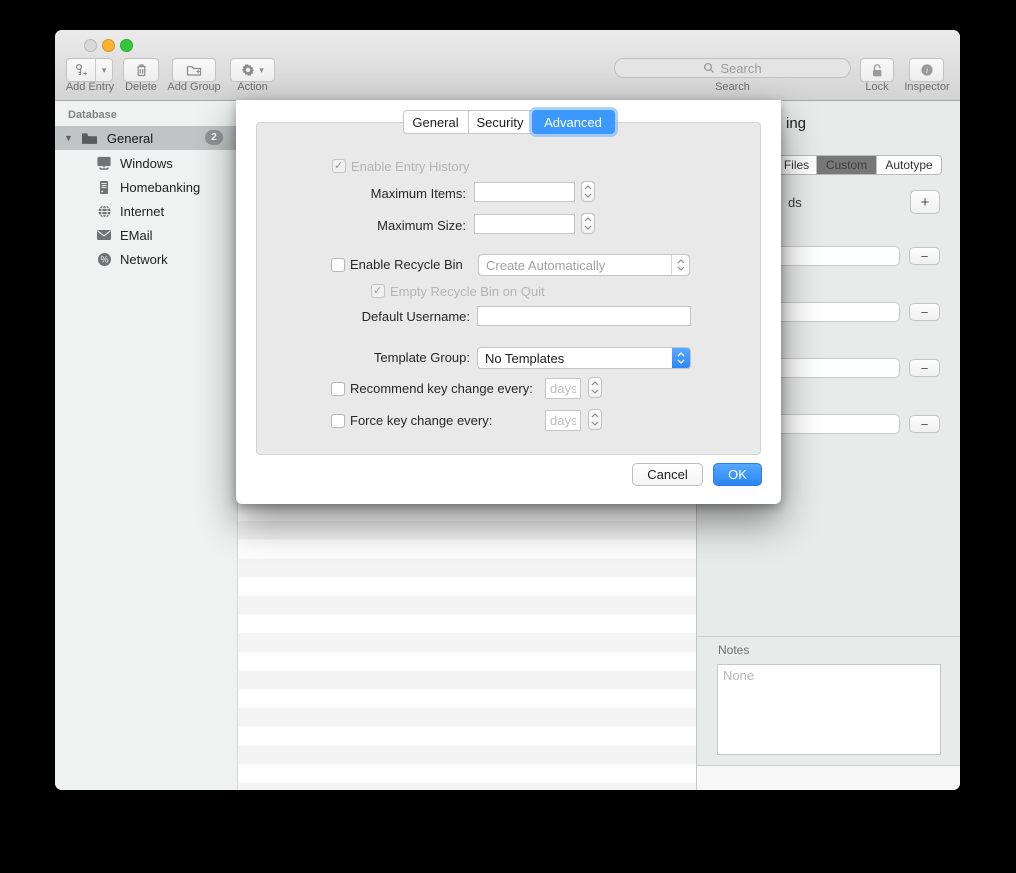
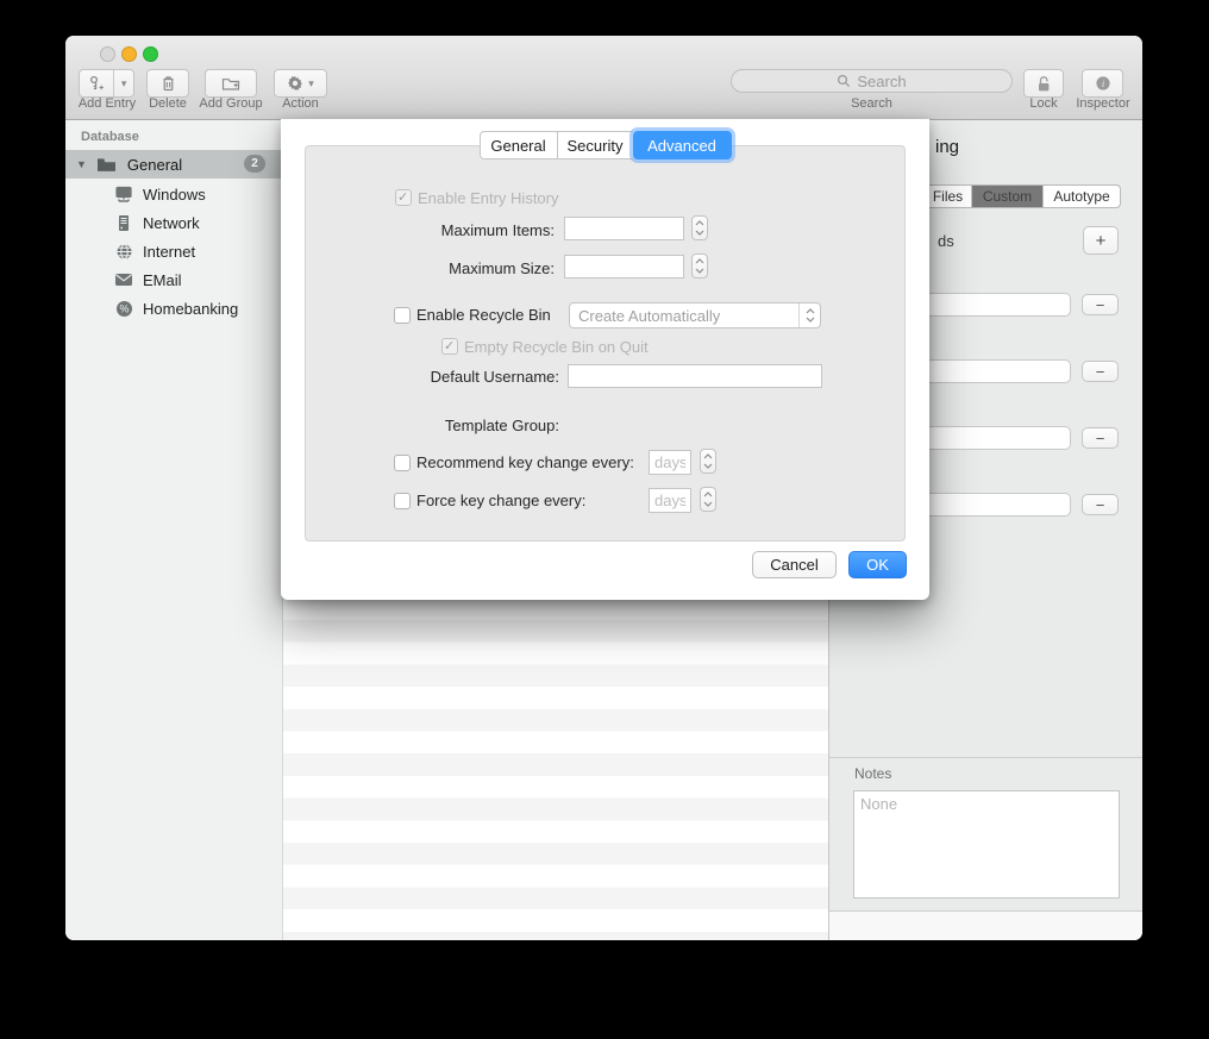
  ▾
  Add Entry
  Delete
  Add Group
  ▾
  Action
  Search
  Search
  Lock
  i
  Inspector
  Database
  ▼
  General
  2
  Windows
- Homebanking
+ Network
  Internet
  EMail
  %
- Network
+ Homebanking
  ing
  Files
  Custom
  Autotype
  ds
  +
  −
  −
  −
  −
  Notes
  None
  General
  Security
  Advanced
  Enable Entry History
  Maximum Items:
  Maximum Size:
  Enable Recycle Bin
  Create Automatically
  Empty Recycle Bin on Quit
  Default Username:
  Template Group:
- No Templates
  Recommend key change every:
  days
  Force key change every:
  days
  Cancel
  OK
